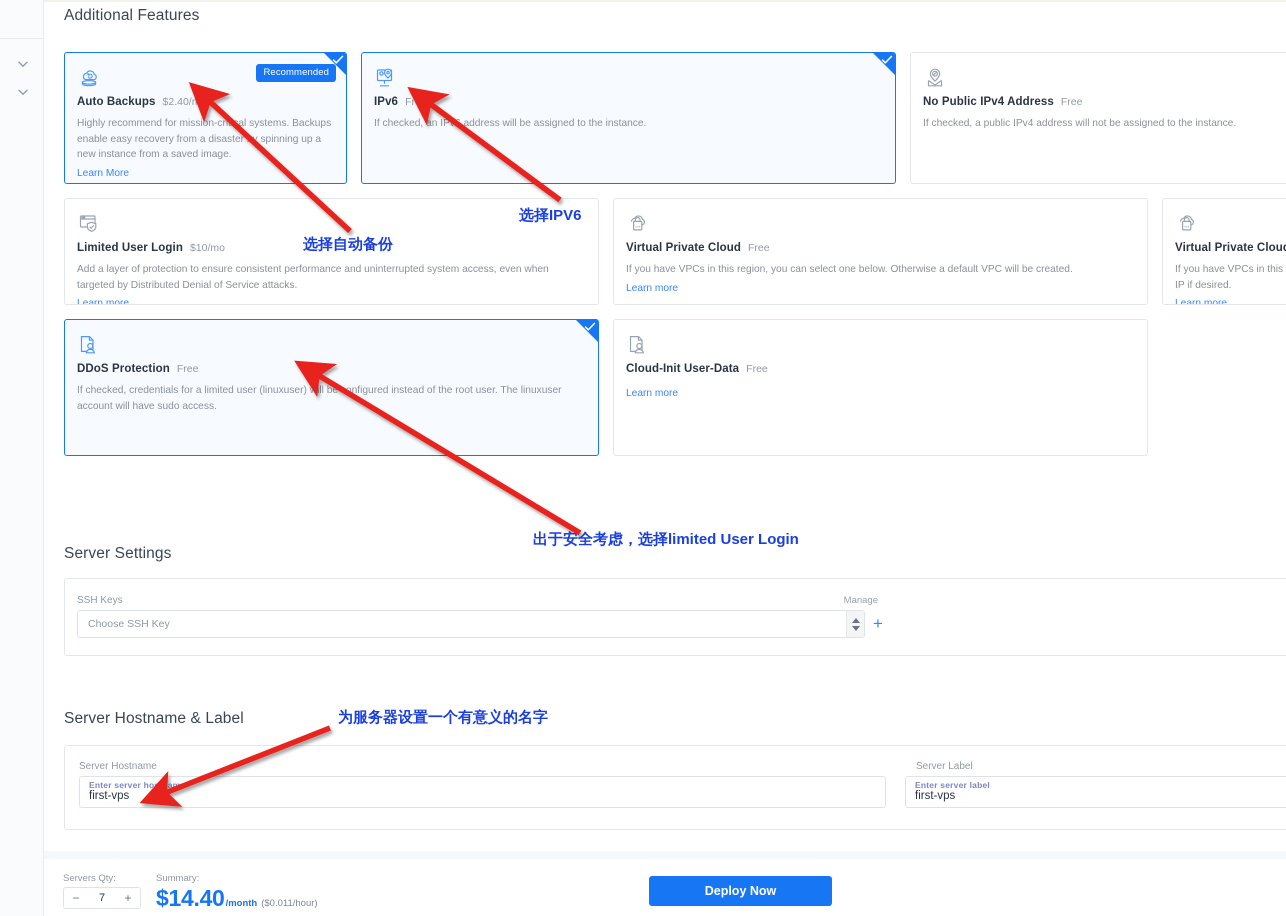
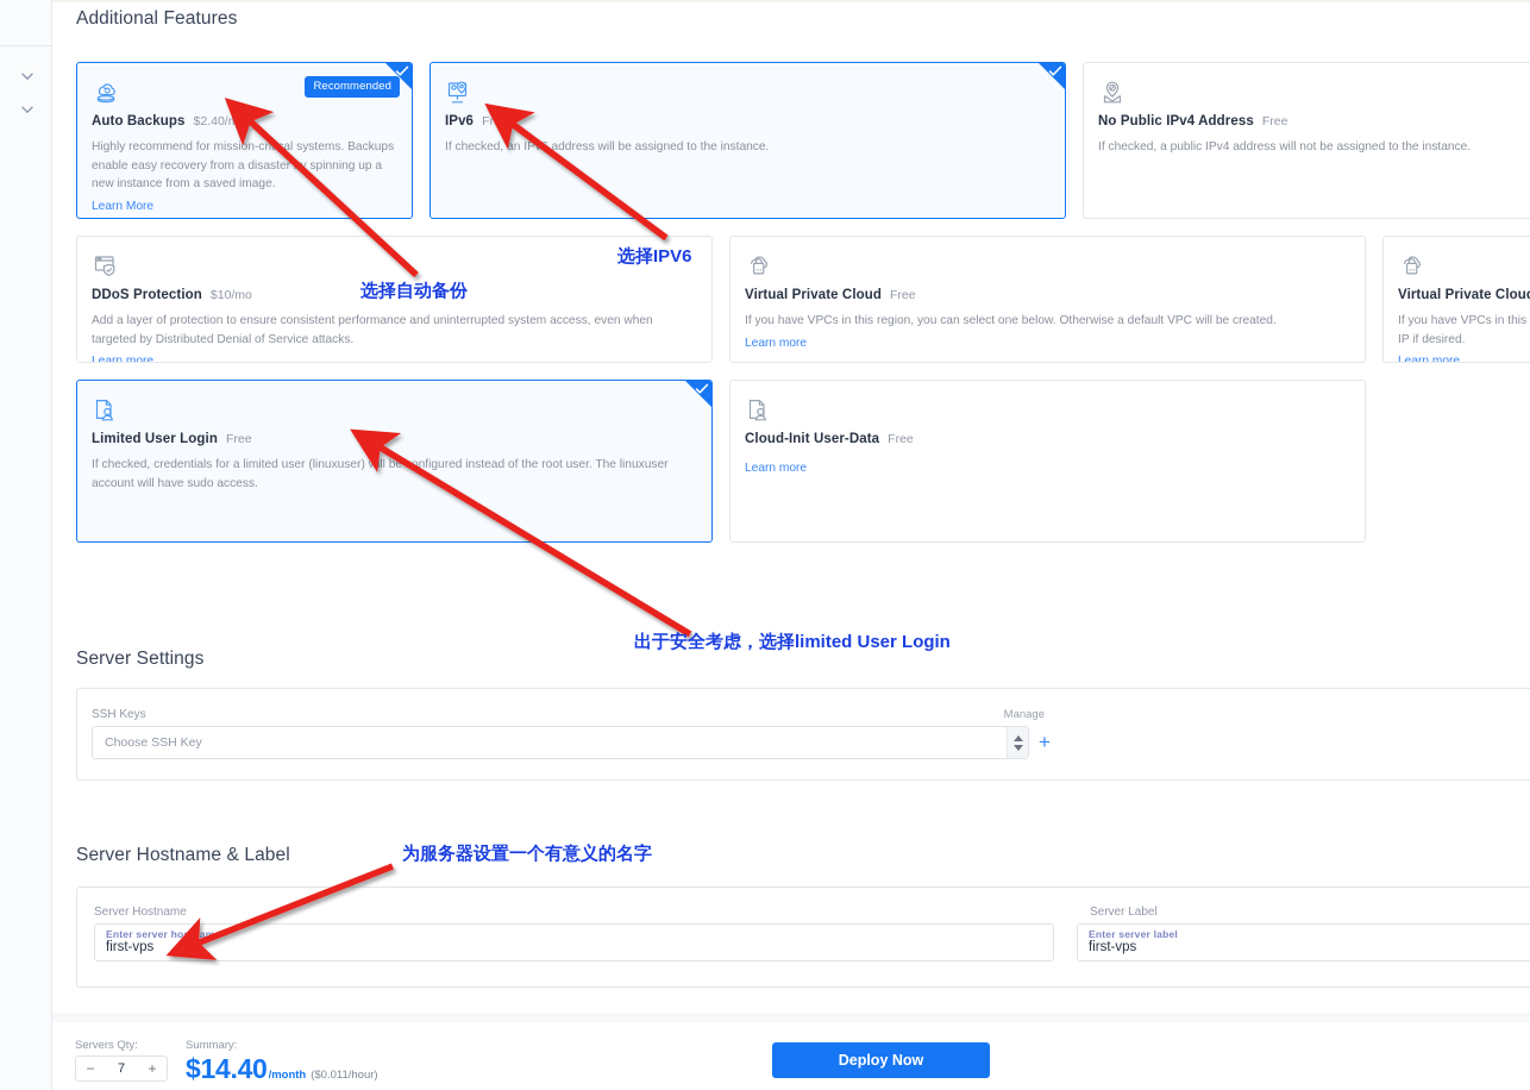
  Additional Features
  Recommended
  Auto Backups
  $2.40/mo
  Highly recommend for mission-crital systems. Backups enable easy recovery from a disastery spinning up a new instance from a saved image.
  Learn More
  IPv6
  Fre
  If checked, an IP address will be assigned to the instance.
  No Public IPv4 Address
  Free
  If checked, a public IPv4 address will not be assigned to the instance.
- Limited User Login
+ DDoS Protection
  $10/mo
  Add a layer of protection to ensure consistent performance and uninterrupted system access, even when targeted by Distributed Denial of Service attacks.
  Learn more
  Virtual Private Cloud
  Free
  If you have VPCs in this region, you can select one below. Otherwise a default VPC will be created.
  Learn more
  Virtual Private Clou
  If you have VPCs in this IP if desired.
  Learn more
- DDoS Protection
+ Limited User Login
  Free
  If checked, credentials for a limited user (linuxuser) will benfigured instead of the root user. The linuxuser account will have sudo access.
  Cloud-Init User-Data
  Free
  Learn more
  Server Settings
  SSH Keys
  Manage
  Choose SSH Key
  +
  Server Hostname & Label
  Server Hostname
  Enter server hostnam
  first-vps
  Server Label
  Enter server label
  first-vps
  Servers Qty:
  Summary:
  −
  7
  +
  $14.40
  /month
  ($0.011/hour)
  Deploy Now
  选择IPV6
  选择自动备份
  出于安全考虑，选择limited User Login
  为服务器设置一个有意义的名字
